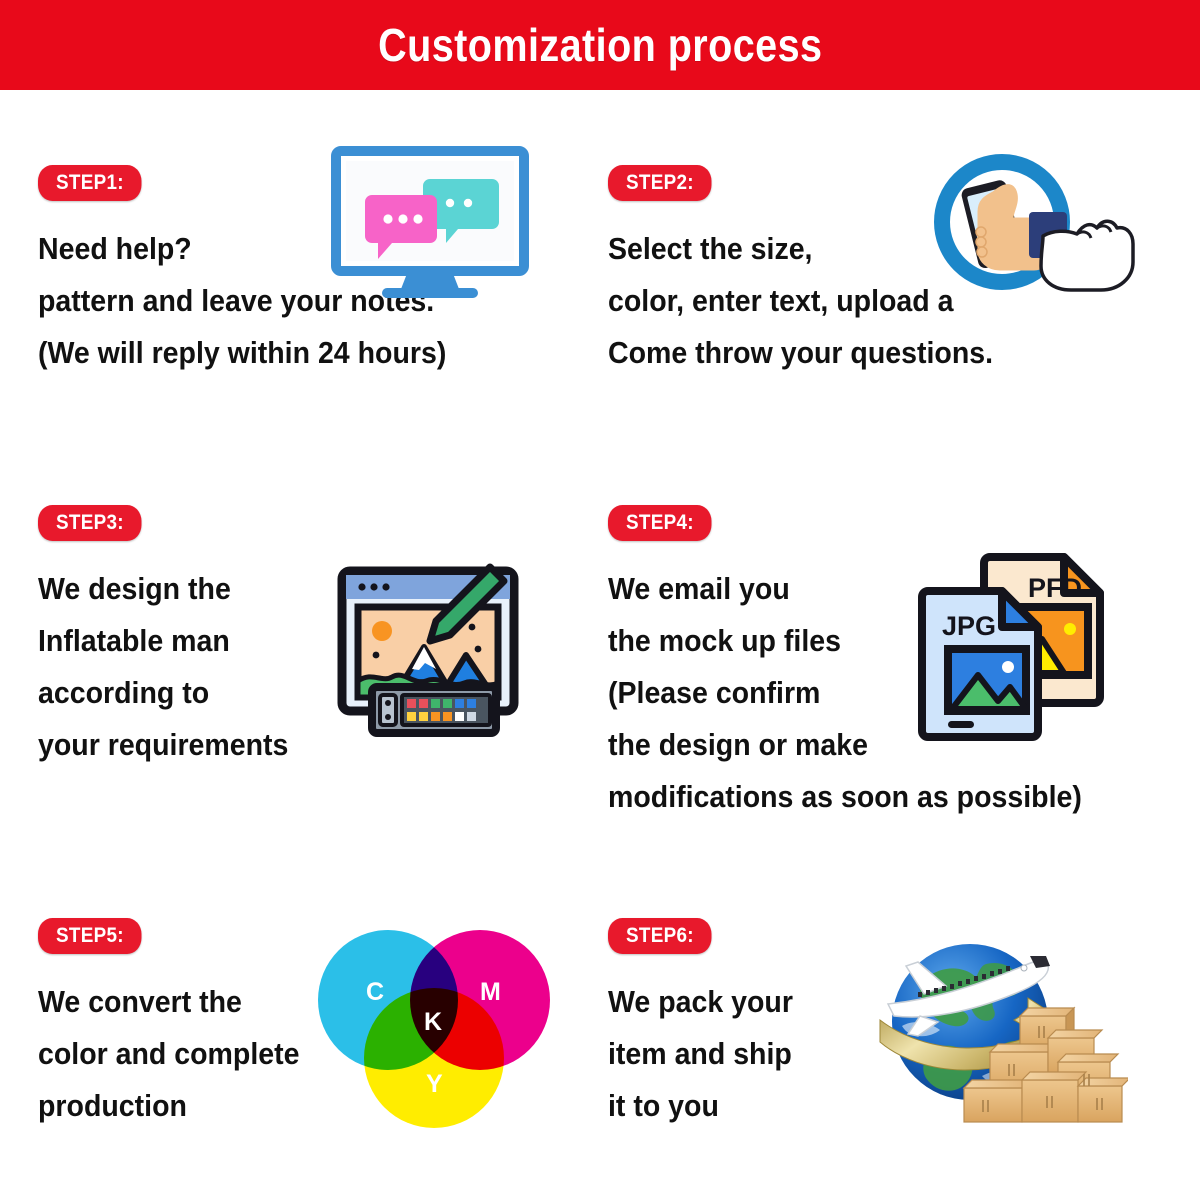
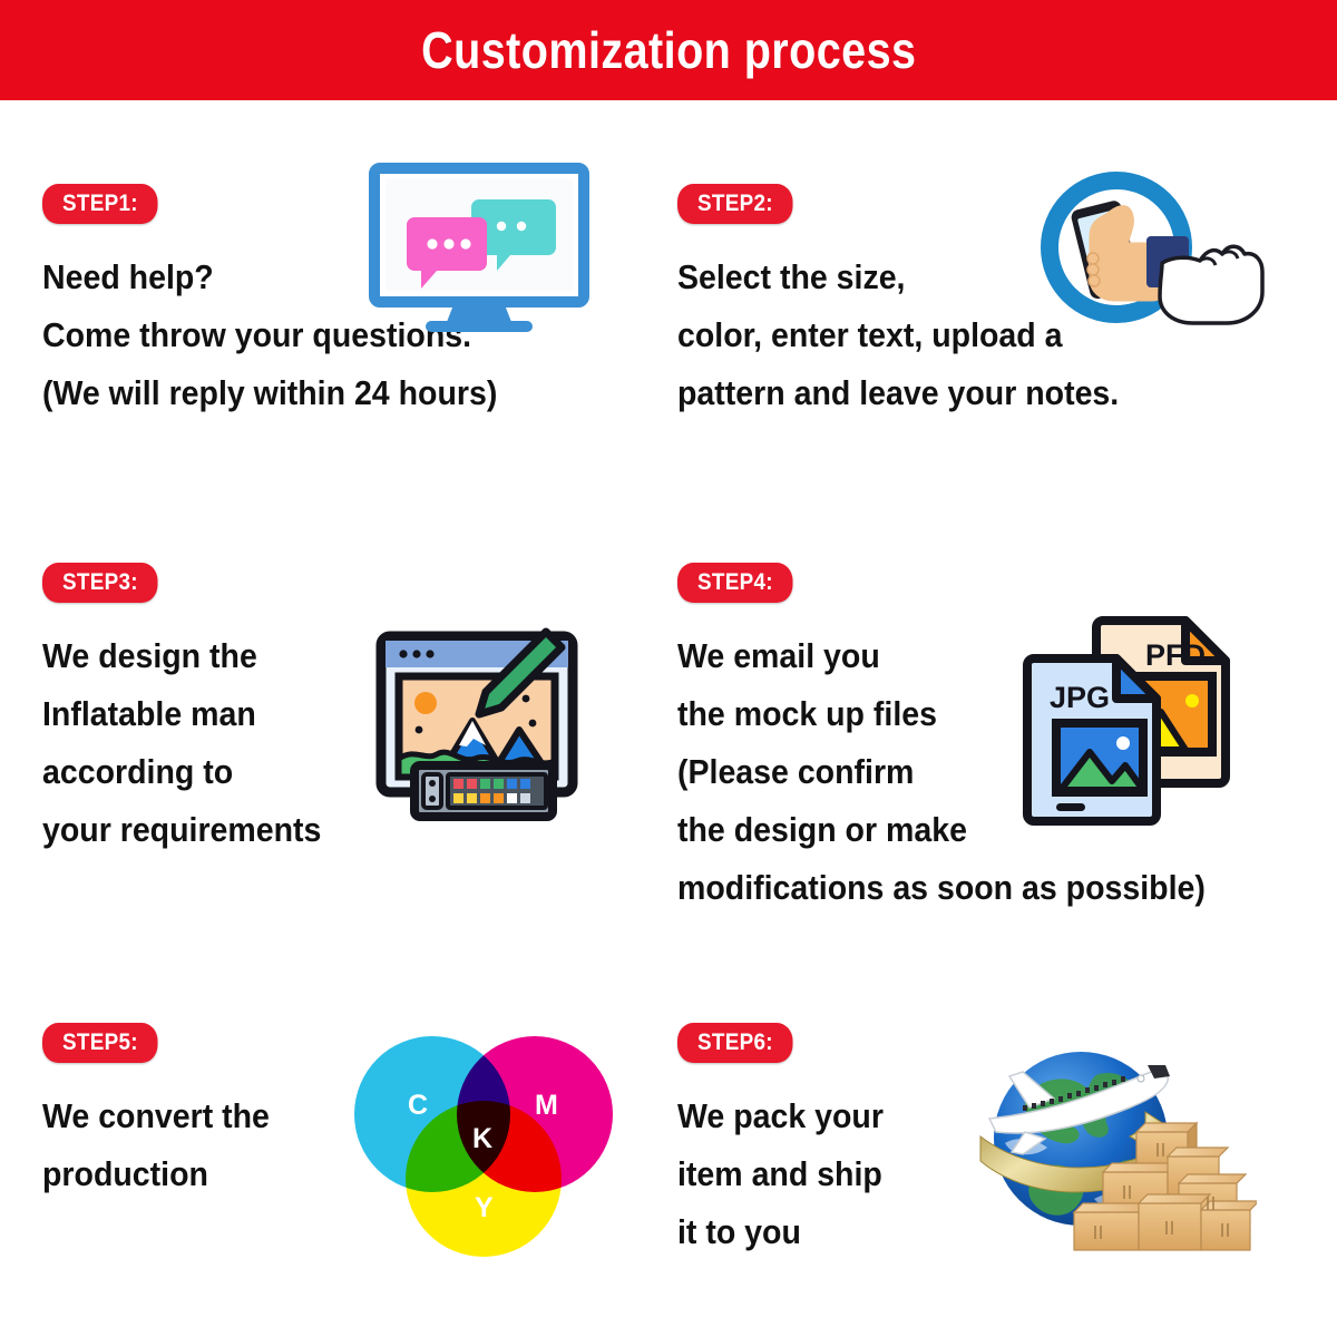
  Customization process
  STEP1:
  Need help?
- pattern and leave your notes.
+ Come throw your questions.
  (We will reply within 24 hours)
  STEP2:
  Select the size,
  color, enter text, upload a
- Come throw your questions.
+ pattern and leave your notes.
  STEP3:
  We design the
  Inflatable man
  according to
  your requirements
  STEP4:
  We email you
  the mock up files
  (Please confirm
  the design or make
  modifications as soon as possible)
  STEP5:
  We convert the
- color and complete
  production
  STEP6:
  We pack your
  item and ship
  it to you
  PFD
  JPG
  C
  M
  Y
  K
